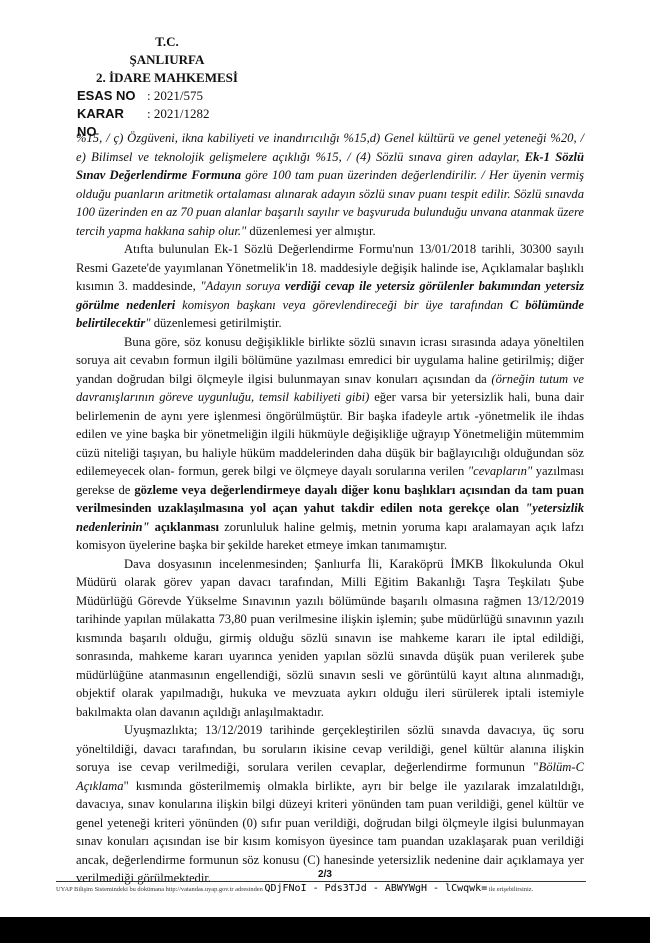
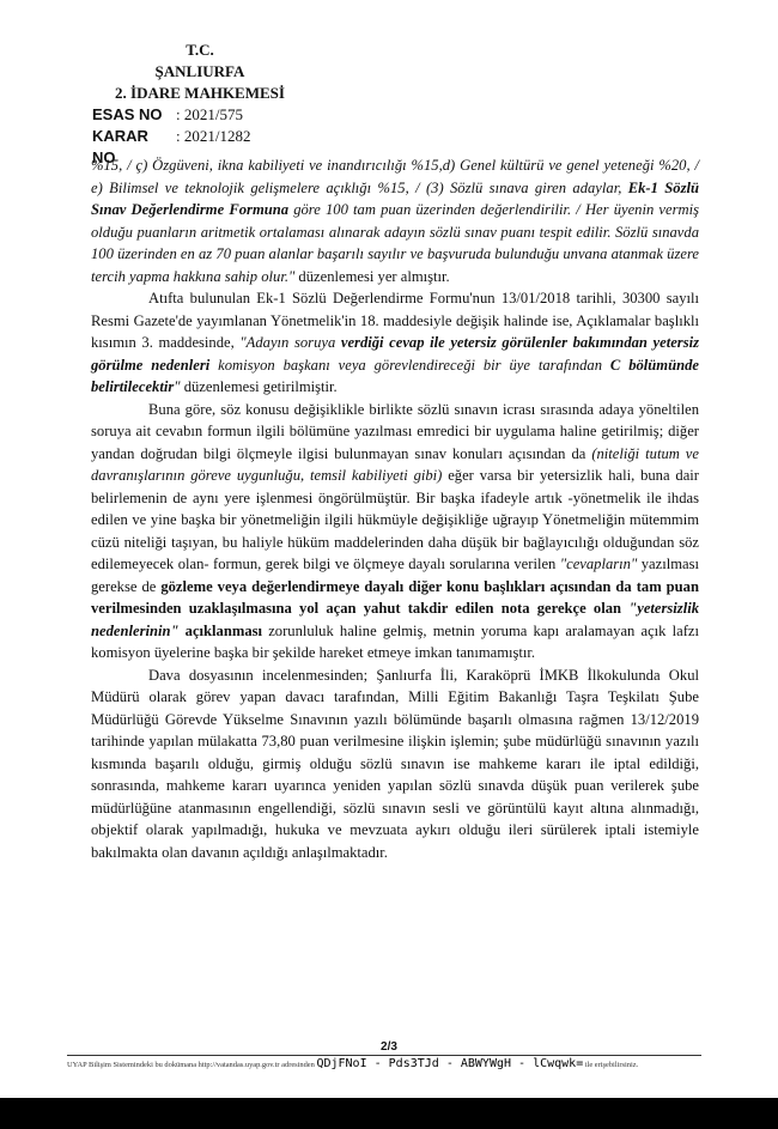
  T.C.
  ŞANLIURFA
  2. İDARE MAHKEMESİ
  ESAS NO
  : 2021/575
  KARAR NO
  : 2021/1282
- %15, / ç) Özgüveni, ikna kabiliyeti ve inandırıcılığı %15,d) Genel kültürü ve genel yeteneği %20, / e) Bilimsel ve teknolojik gelişmelere açıklığı %15, / (4) Sözlü sınava giren adaylar, Ek-1 Sözlü Sınav Değerlendirme Formuna göre 100 tam puan üzerinden değerlendirilir. / Her üyenin vermiş olduğu puanların aritmetik ortalaması alınarak adayın sözlü sınav puanı tespit edilir. Sözlü sınavda 100 üzerinden en az 70 puan alanlar başarılı sayılır ve başvuruda bulunduğu unvana atanmak üzere tercih yapma hakkına sahip olur." düzenlemesi yer almıştır.
+ %15, / ç) Özgüveni, ikna kabiliyeti ve inandırıcılığı %15,d) Genel kültürü ve genel yeteneği %20, / e) Bilimsel ve teknolojik gelişmelere açıklığı %15, / (3) Sözlü sınava giren adaylar, Ek-1 Sözlü Sınav Değerlendirme Formuna göre 100 tam puan üzerinden değerlendirilir. / Her üyenin vermiş olduğu puanların aritmetik ortalaması alınarak adayın sözlü sınav puanı tespit edilir. Sözlü sınavda 100 üzerinden en az 70 puan alanlar başarılı sayılır ve başvuruda bulunduğu unvana atanmak üzere tercih yapma hakkına sahip olur." düzenlemesi yer almıştır.
  Atıfta bulunulan Ek-1 Sözlü Değerlendirme Formu'nun 13/01/2018 tarihli, 30300 sayılı Resmi Gazete'de yayımlanan Yönetmelik'in 18. maddesiyle değişik halinde ise, Açıklamalar başlıklı kısımın 3. maddesinde, "Adayın soruya verdiği cevap ile yetersiz görülenler bakımından yetersiz görülme nedenleri komisyon başkanı veya görevlendireceği bir üye tarafından C bölümünde belirtilecektir" düzenlemesi getirilmiştir.
- Buna göre, söz konusu değişiklikle birlikte sözlü sınavın icrası sırasında adaya yöneltilen soruya ait cevabın formun ilgili bölümüne yazılması emredici bir uygulama haline getirilmiş; diğer yandan doğrudan bilgi ölçmeyle ilgisi bulunmayan sınav konuları açısından da (örneğin tutum ve davranışlarının göreve uygunluğu, temsil kabiliyeti gibi) eğer varsa bir yetersizlik hali, buna dair belirlemenin de aynı yere işlenmesi öngörülmüştür. Bir başka ifadeyle artık -yönetmelik ile ihdas edilen ve yine başka bir yönetmeliğin ilgili hükmüyle değişikliğe uğrayıp Yönetmeliğin mütemmim cüzü niteliği taşıyan, bu haliyle hüküm maddelerinden daha düşük bir bağlayıcılığı olduğundan söz edilemeyecek olan- formun, gerek bilgi ve ölçmeye dayalı sorularına verilen "cevapların" yazılması gerekse de gözleme veya değerlendirmeye dayalı diğer konu başlıkları açısından da tam puan verilmesinden uzaklaşılmasına yol açan yahut takdir edilen nota gerekçe olan "yetersizlik nedenlerinin" açıklanması zorunluluk haline gelmiş, metnin yoruma kapı aralamayan açık lafzı komisyon üyelerine başka bir şekilde hareket etmeye imkan tanımamıştır.
+ Buna göre, söz konusu değişiklikle birlikte sözlü sınavın icrası sırasında adaya yöneltilen soruya ait cevabın formun ilgili bölümüne yazılması emredici bir uygulama haline getirilmiş; diğer yandan doğrudan bilgi ölçmeyle ilgisi bulunmayan sınav konuları açısından da (niteliği tutum ve davranışlarının göreve uygunluğu, temsil kabiliyeti gibi) eğer varsa bir yetersizlik hali, buna dair belirlemenin de aynı yere işlenmesi öngörülmüştür. Bir başka ifadeyle artık -yönetmelik ile ihdas edilen ve yine başka bir yönetmeliğin ilgili hükmüyle değişikliğe uğrayıp Yönetmeliğin mütemmim cüzü niteliği taşıyan, bu haliyle hüküm maddelerinden daha düşük bir bağlayıcılığı olduğundan söz edilemeyecek olan- formun, gerek bilgi ve ölçmeye dayalı sorularına verilen "cevapların" yazılması gerekse de gözleme veya değerlendirmeye dayalı diğer konu başlıkları açısından da tam puan verilmesinden uzaklaşılmasına yol açan yahut takdir edilen nota gerekçe olan "yetersizlik nedenlerinin" açıklanması zorunluluk haline gelmiş, metnin yoruma kapı aralamayan açık lafzı komisyon üyelerine başka bir şekilde hareket etmeye imkan tanımamıştır.
  Dava dosyasının incelenmesinden; Şanlıurfa İli, Karaköprü İMKB İlkokulunda Okul Müdürü olarak görev yapan davacı tarafından, Milli Eğitim Bakanlığı Taşra Teşkilatı Şube Müdürlüğü Görevde Yükselme Sınavının yazılı bölümünde başarılı olmasına rağmen 13/12/2019 tarihinde yapılan mülakatta 73,80 puan verilmesine ilişkin işlemin; şube müdürlüğü sınavının yazılı kısmında başarılı olduğu, girmiş olduğu sözlü sınavın ise mahkeme kararı ile iptal edildiği, sonrasında, mahkeme kararı uyarınca yeniden yapılan sözlü sınavda düşük puan verilerek şube müdürlüğüne atanmasının engellendiği, sözlü sınavın sesli ve görüntülü kayıt altına alınmadığı, objektif olarak yapılmadığı, hukuka ve mevzuata aykırı olduğu ileri sürülerek iptali istemiyle bakılmakta olan davanın açıldığı anlaşılmaktadır.
- Uyuşmazlıkta; 13/12/2019 tarihinde gerçekleştirilen sözlü sınavda davacıya, üç soru yöneltildiği, davacı tarafından, bu soruların ikisine cevap verildiği, genel kültür alanına ilişkin soruya ise cevap verilmediği, sorulara verilen cevaplar, değerlendirme formunun "Bölüm-C Açıklama" kısmında gösterilmemiş olmakla birlikte, ayrı bir belge ile yazılarak imzalatıldığı, davacıya, sınav konularına ilişkin bilgi düzeyi kriteri yönünden tam puan verildiği, genel kültür ve genel yeteneği kriteri yönünden (0) sıfır puan verildiği, doğrudan bilgi ölçmeyle ilgisi bulunmayan sınav konuları açısından ise bir kısım komisyon üyesince tam puandan uzaklaşarak puan verildiği ancak, değerlendirme formunun söz konusu (C) hanesinde yetersizlik nedenine dair açıklamaya yer verilmediği görülmektedir.
  2/3
